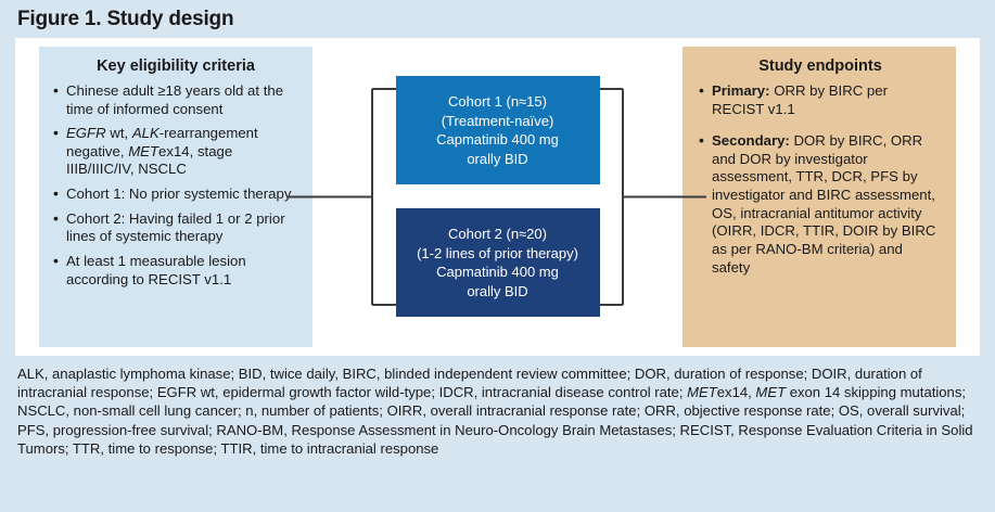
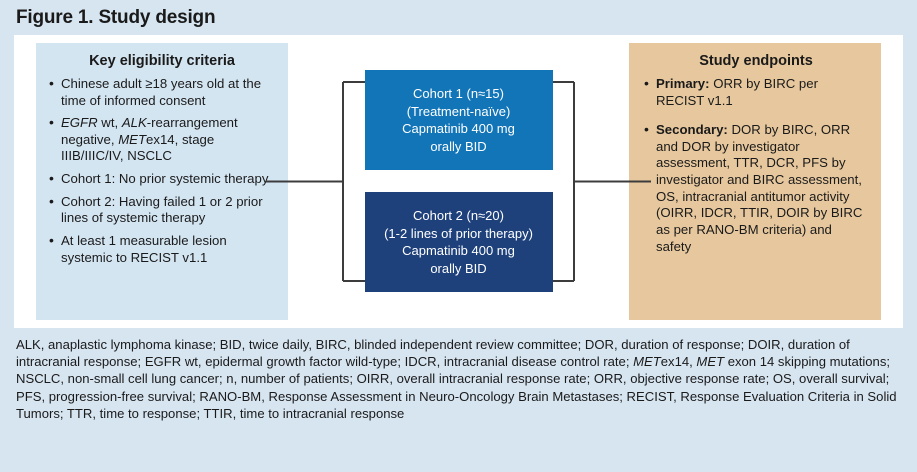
  Figure 1. Study design
  Key eligibility criteria
  Chinese adult ≥18 years old at the time of informed consent
  EGFR wt, ALK-rearrangement negative, METex14, stage IIIB/IIIC/IV, NSCLC
  Cohort 1: No prior systemic therapy
  Cohort 2: Having failed 1 or 2 prior lines of systemic therapy
- At least 1 measurable lesion according to RECIST v1.1
+ At least 1 measurable lesion systemic to RECIST v1.1
  Cohort 1 (n≈15)
  (Treatment-naïve)
  Capmatinib 400 mg
  orally BID
  Cohort 2 (n≈20)
  (1-2 lines of prior therapy)
  Capmatinib 400 mg
  orally BID
  Study endpoints
  Primary: ORR by BIRC per RECIST v1.1
  Secondary: DOR by BIRC, ORR and DOR by investigator assessment, TTR, DCR, PFS by investigator and BIRC assessment, OS, intracranial antitumor activity (OIRR, IDCR, TTIR, DOIR by BIRC as per RANO-BM criteria) and safety
  ALK, anaplastic lymphoma kinase; BID, twice daily, BIRC, blinded independent review committee; DOR, duration of response; DOIR, duration of intracranial response; EGFR wt, epidermal growth factor wild-type; IDCR, intracranial disease control rate; METex14, MET exon 14 skipping mutations; NSCLC, non-small cell lung cancer; n, number of patients; OIRR, overall intracranial response rate; ORR, objective response rate; OS, overall survival; PFS, progression-free survival; RANO-BM, Response Assessment in Neuro-Oncology Brain Metastases; RECIST, Response Evaluation Criteria in Solid Tumors; TTR, time to response; TTIR, time to intracranial response
